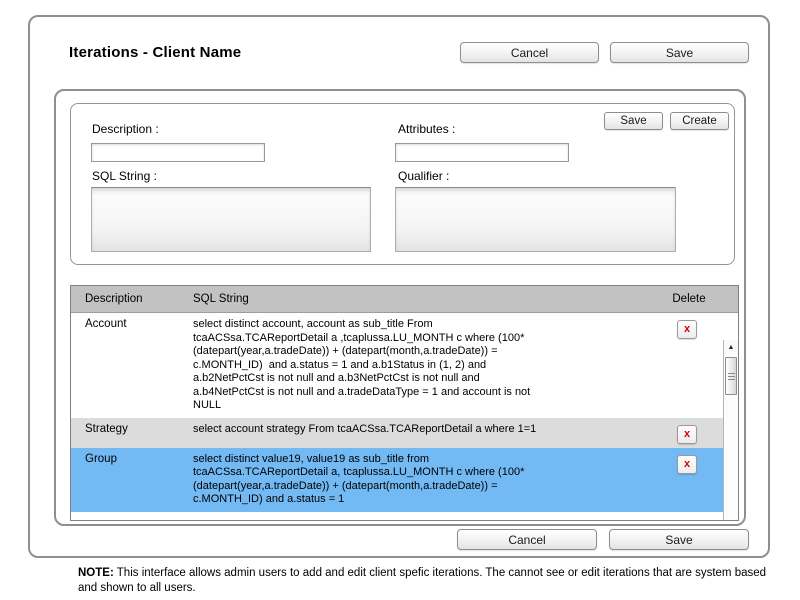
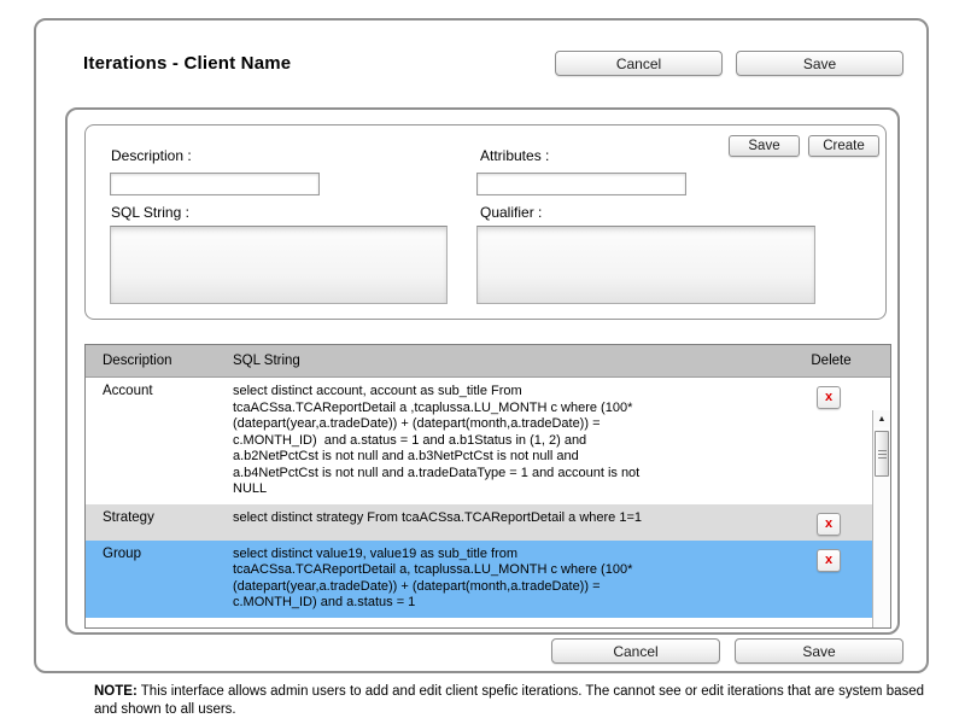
  Iterations - Client Name
  Cancel
  Save
  Description :
  Attributes :
  Save
  Create
  SQL String :
  Qualifier :
  Description
  SQL String
  Delete
  Account
  select distinct account, account as sub_title From
  tcaACSsa.TCAReportDetail a ,tcaplussa.LU_MONTH c where (100*
  (datepart(year,a.tradeDate)) + (datepart(month,a.tradeDate)) =
  c.MONTH_ID) and a.status = 1 and a.b1Status in (1, 2) and
  a.b2NetPctCst is not null and a.b3NetPctCst is not null and
  a.b4NetPctCst is not null and a.tradeDataType = 1 and account is not
  NULL
  x
  Strategy
- select account strategy From tcaACSsa.TCAReportDetail a where 1=1
+ select distinct strategy From tcaACSsa.TCAReportDetail a where 1=1
  x
  Group
  select distinct value19, value19 as sub_title from
  tcaACSsa.TCAReportDetail a, tcaplussa.LU_MONTH c where (100*
  (datepart(year,a.tradeDate)) + (datepart(month,a.tradeDate)) =
  c.MONTH_ID) and a.status = 1
  x
  Cancel
  Save
  NOTE: This interface allows admin users to add and edit client spefic iterations. The cannot see or edit iterations that are system based and shown to all users.
